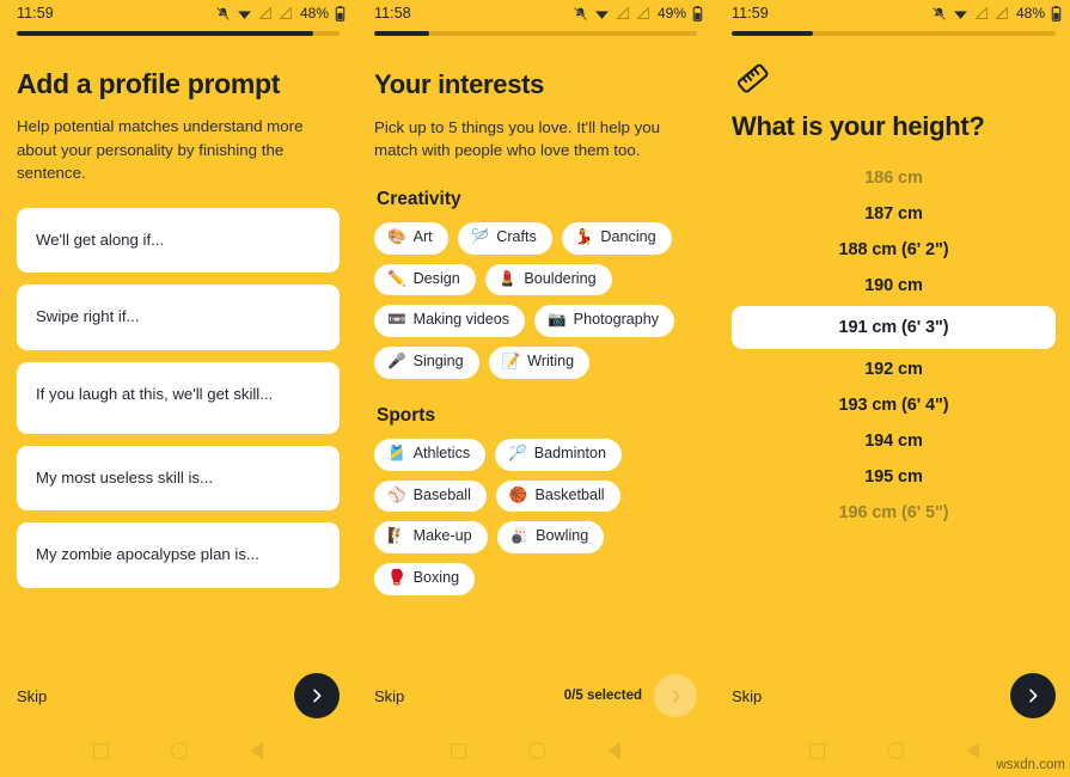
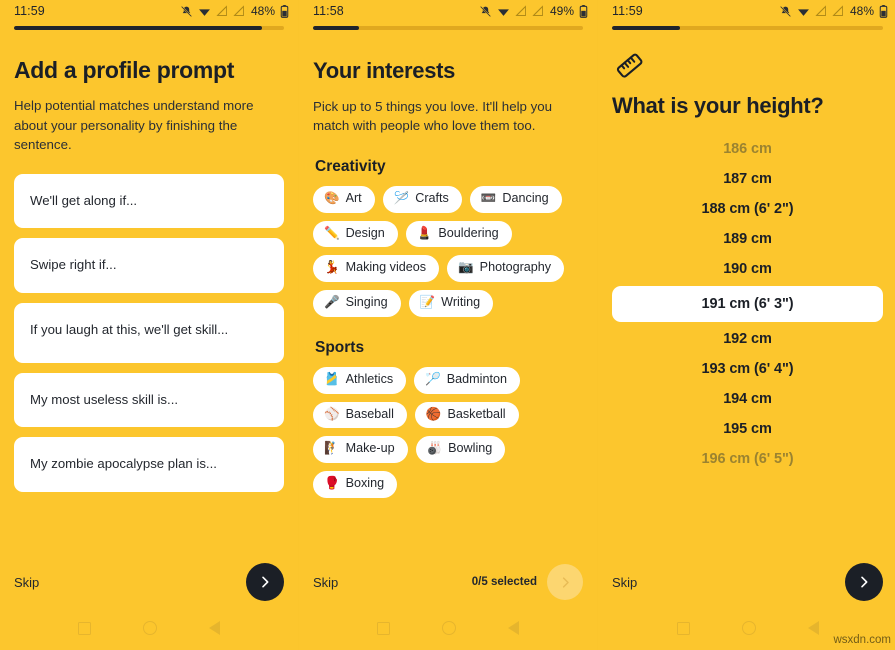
  11:59
  48%
  Add a profile prompt
  Help potential matches understand more about your personality by finishing the sentence.
  We'll get along if...
  Swipe right if...
  If you laugh at this, we'll get skill...
  My most useless skill is...
  My zombie apocalypse plan is...
  Skip
  11:58
  49%
  Your interests
  Pick up to 5 things you love. It'll help you match with people who love them too.
  Creativity
  🎨
  Art
  🪡
  Crafts
- 💃
+ 📼
  Dancing
  ✏️
  Design
  💄
  Bouldering
- 📼
+ 💃
  Making videos
  📷
  Photography
  🎤
  Singing
  📝
  Writing
  Sports
  🎽
  Athletics
  🏸
  Badminton
  ⚾
  Baseball
  🏀
  Basketball
  🧗
  Make-up
  🎳
  Bowling
  🥊
  Boxing
  Skip
  0/5 selected
  11:59
  48%
  What is your height?
  186 cm
  187 cm
  188 cm (6' 2")
+ 189 cm
  190 cm
  191 cm (6' 3")
  192 cm
  193 cm (6' 4")
  194 cm
  195 cm
  196 cm (6' 5")
  Skip
  wsxdn.com
